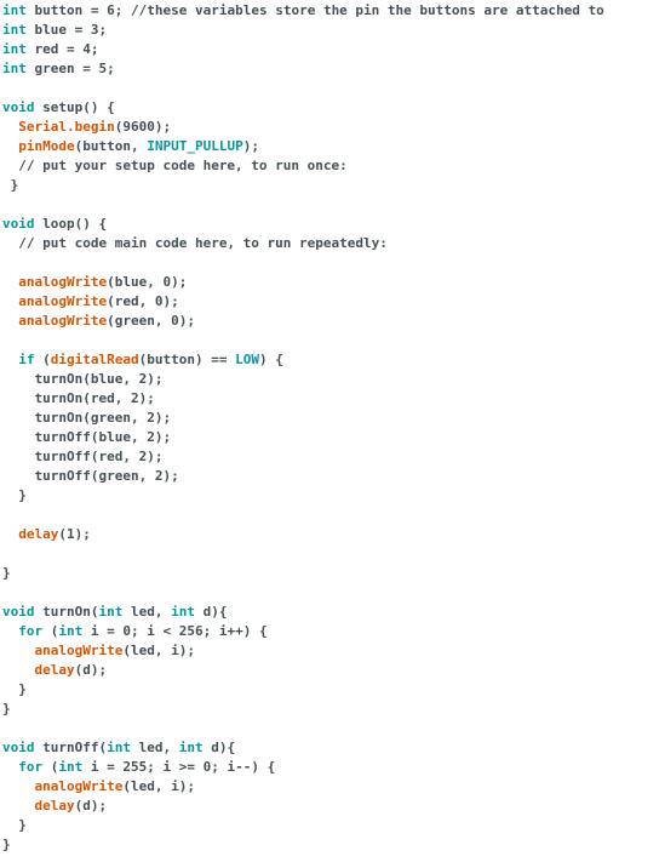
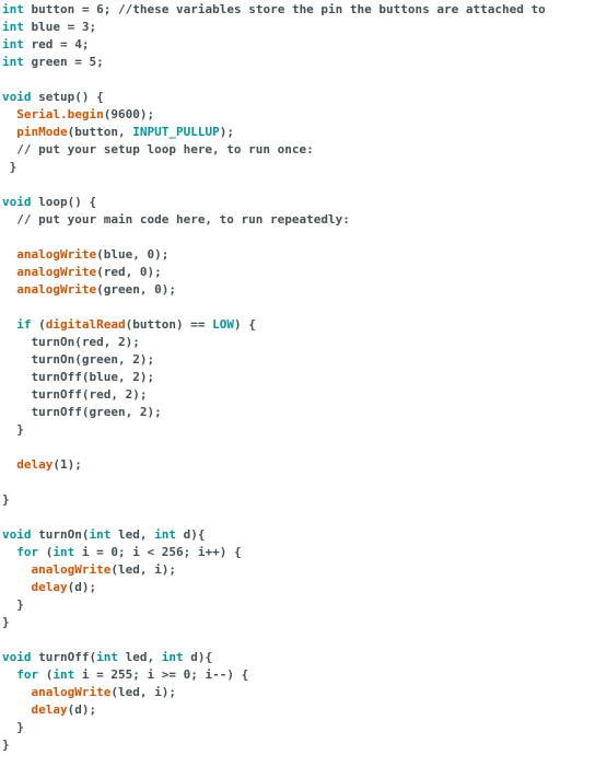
  int button = 6; //these variables store the pin the buttons are attached to
  int blue = 3;
  int red = 4;
  int green = 5;
  void setup() {
  Serial.begin(9600);
  pinMode(button, INPUT_PULLUP);
- // put your setup code here, to run once:
+ // put your setup loop here, to run once:
  }
  void loop() {
- // put code main code here, to run repeatedly:
+ // put your main code here, to run repeatedly:
  analogWrite(blue, 0);
  analogWrite(red, 0);
  analogWrite(green, 0);
  if (digitalRead(button) == LOW) {
- turnOn(blue, 2);
  turnOn(red, 2);
  turnOn(green, 2);
  turnOff(blue, 2);
  turnOff(red, 2);
  turnOff(green, 2);
  }
  delay(1);
  }
  void turnOn(int led, int d){
  for (int i = 0; i < 256; i++) {
  analogWrite(led, i);
  delay(d);
  }
  }
  void turnOff(int led, int d){
  for (int i = 255; i >= 0; i--) {
  analogWrite(led, i);
  delay(d);
  }
  }
